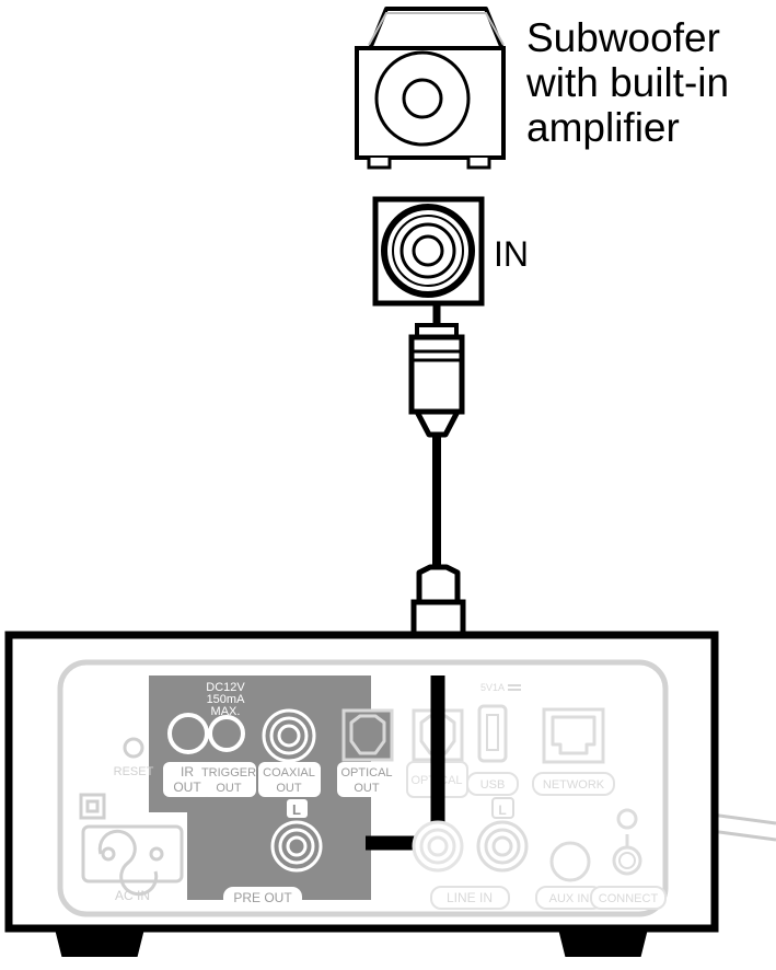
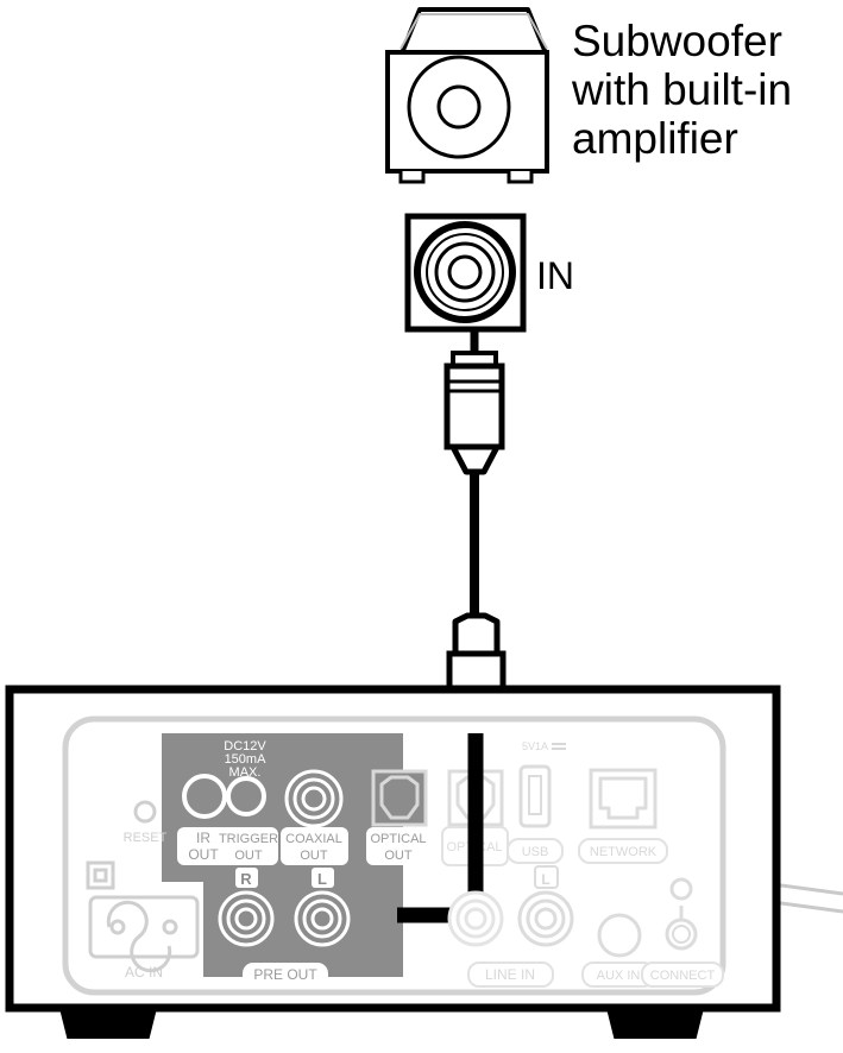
  Subwoofer
  with built-in
  amplifier
  IN
  RESET
  AC IN
  DC12V
  150mA
  MAX.
  IR
  OUT
  TRIGGER
  OUT
  COAXIAL
  OUT
  OPTICAL
  OUT
  5V1A
  USB
  NETWORK
+ R
  L
  PRE OUT
  L
  LINE IN
  AUX IN
  CONNECT
